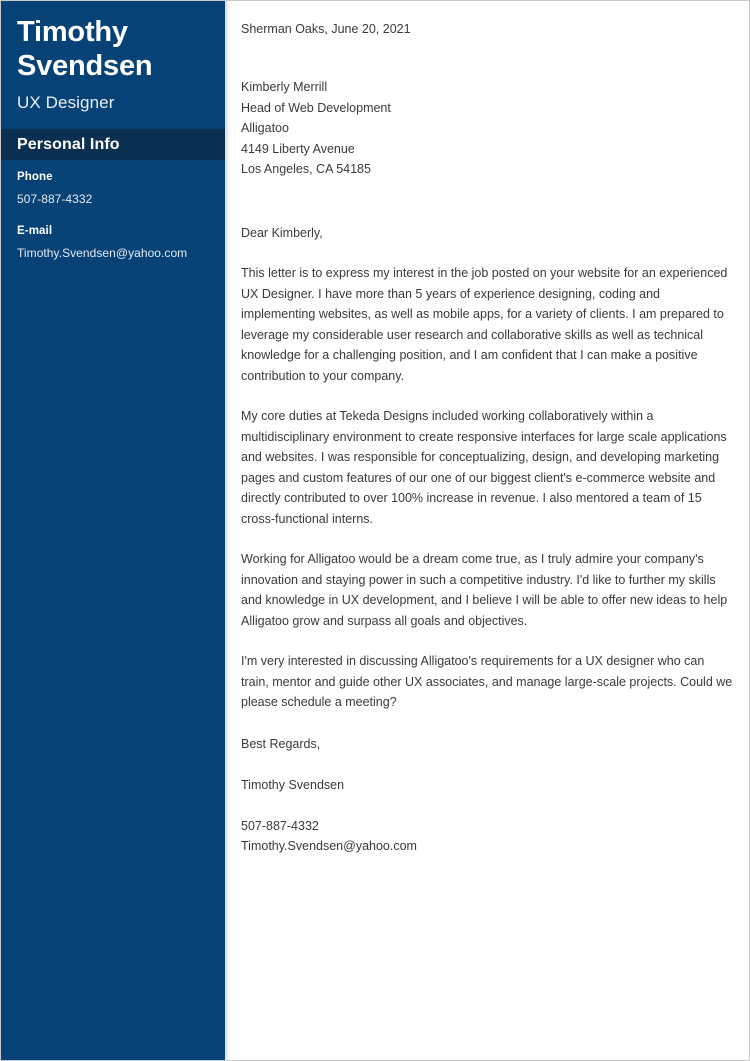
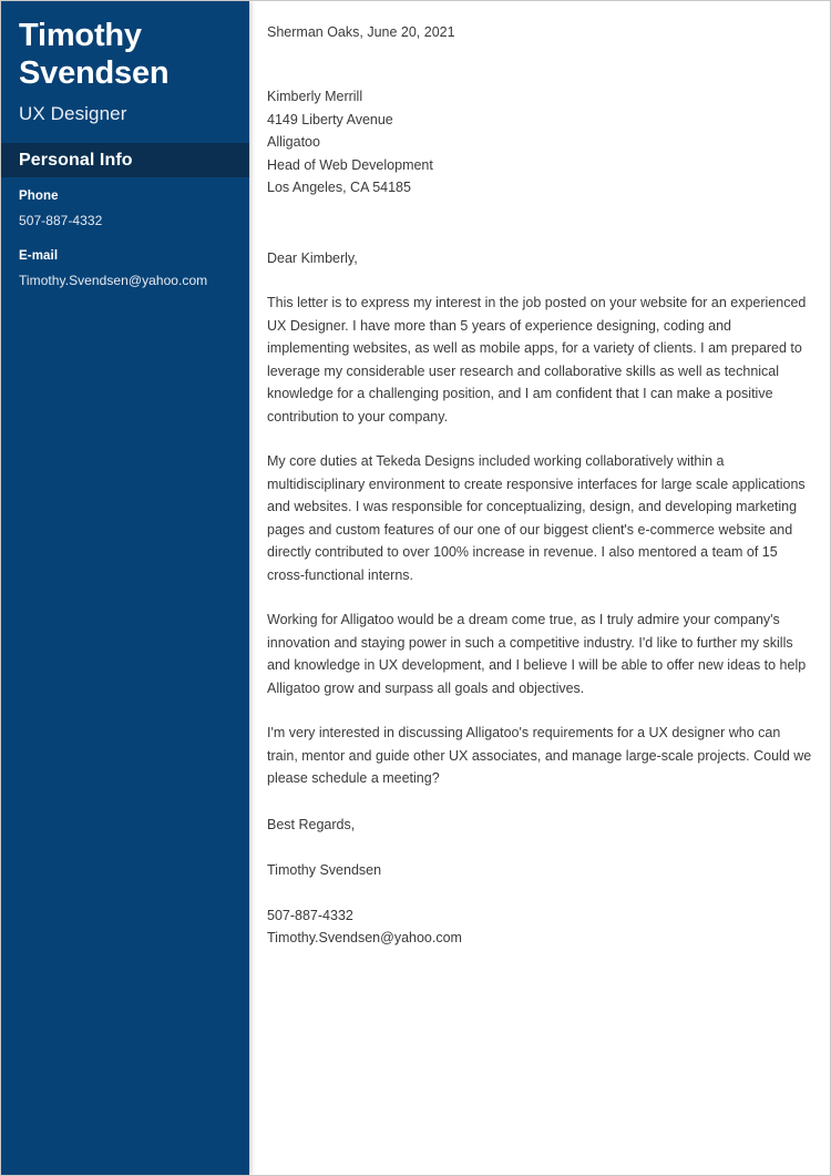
  Timothy
  Svendsen
  UX Designer
  Personal Info
  Phone
  507-887-4332
  E-mail
  Timothy.Svendsen@yahoo.com
  Sherman Oaks, June 20, 2021
  Kimberly Merrill
- Head of Web Development
+ 4149 Liberty Avenue
  Alligatoo
- 4149 Liberty Avenue
+ Head of Web Development
  Los Angeles, CA 54185
  Dear Kimberly,
  This letter is to express my interest in the job posted on your website for an experienced UX Designer. I have more than 5 years of experience designing, coding and implementing websites, as well as mobile apps, for a variety of clients. I am prepared to leverage my considerable user research and collaborative skills as well as technical knowledge for a challenging position, and I am confident that I can make a positive contribution to your company.
  My core duties at Tekeda Designs included working collaboratively within a multidisciplinary environment to create responsive interfaces for large scale applications and websites. I was responsible for conceptualizing, design, and developing marketing pages and custom features of our one of our biggest client's e-commerce website and directly contributed to over 100% increase in revenue. I also mentored a team of 15 cross-functional interns.
  Working for Alligatoo would be a dream come true, as I truly admire your company's innovation and staying power in such a competitive industry. I'd like to further my skills and knowledge in UX development, and I believe I will be able to offer new ideas to help Alligatoo grow and surpass all goals and objectives.
  I'm very interested in discussing Alligatoo's requirements for a UX designer who can train, mentor and guide other UX associates, and manage large-scale projects. Could we please schedule a meeting?
  Best Regards,
  Timothy Svendsen
  507-887-4332
  Timothy.Svendsen@yahoo.com
